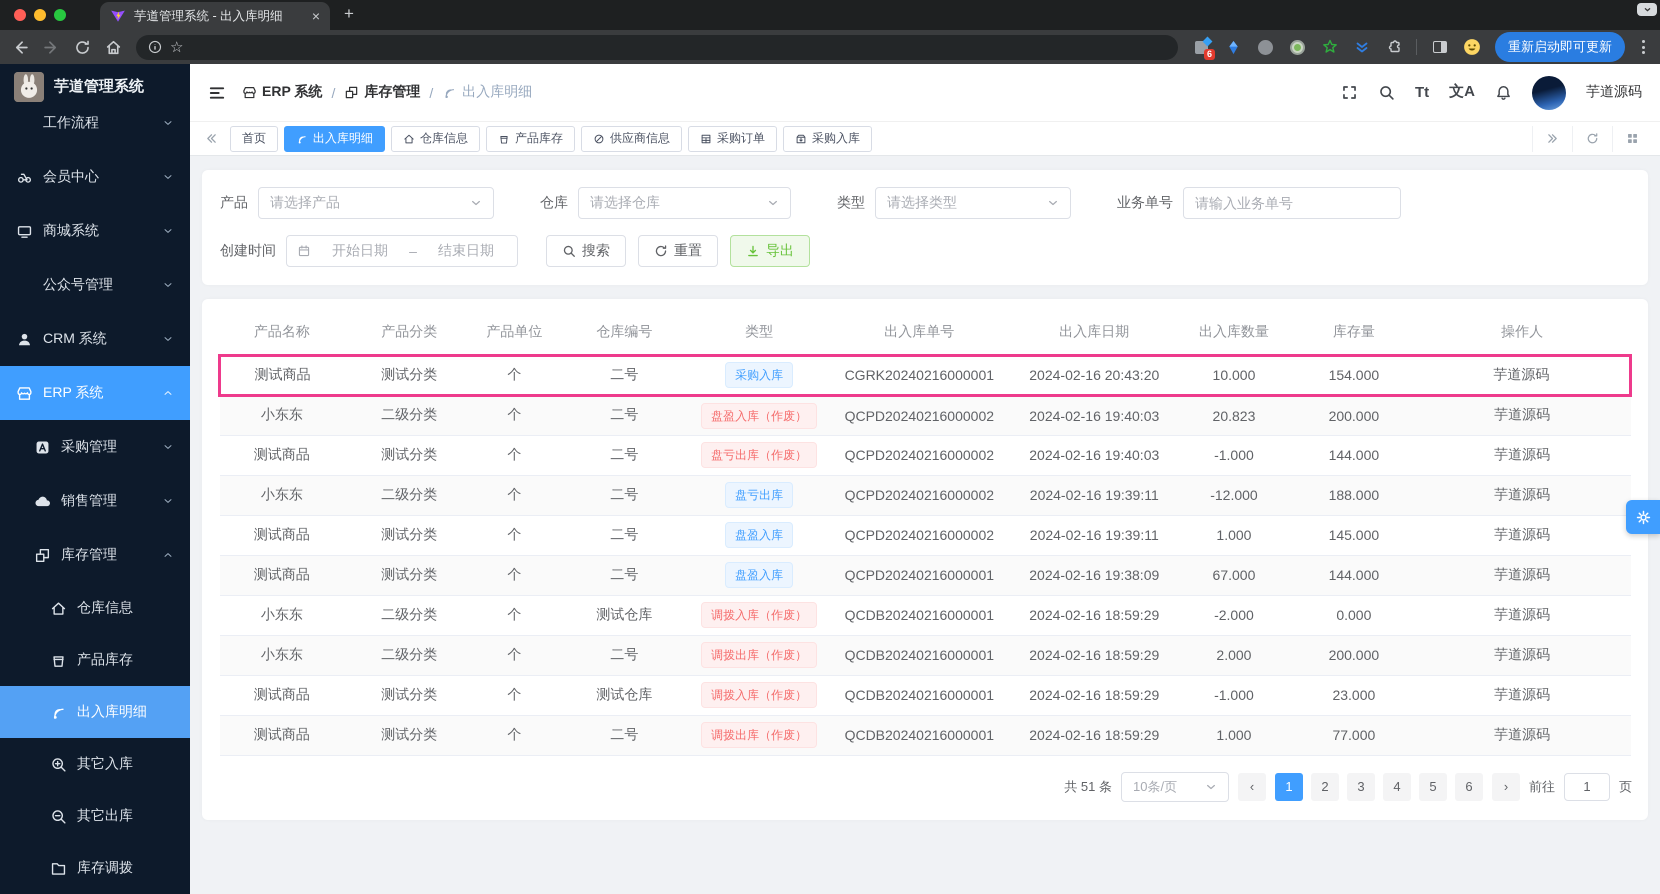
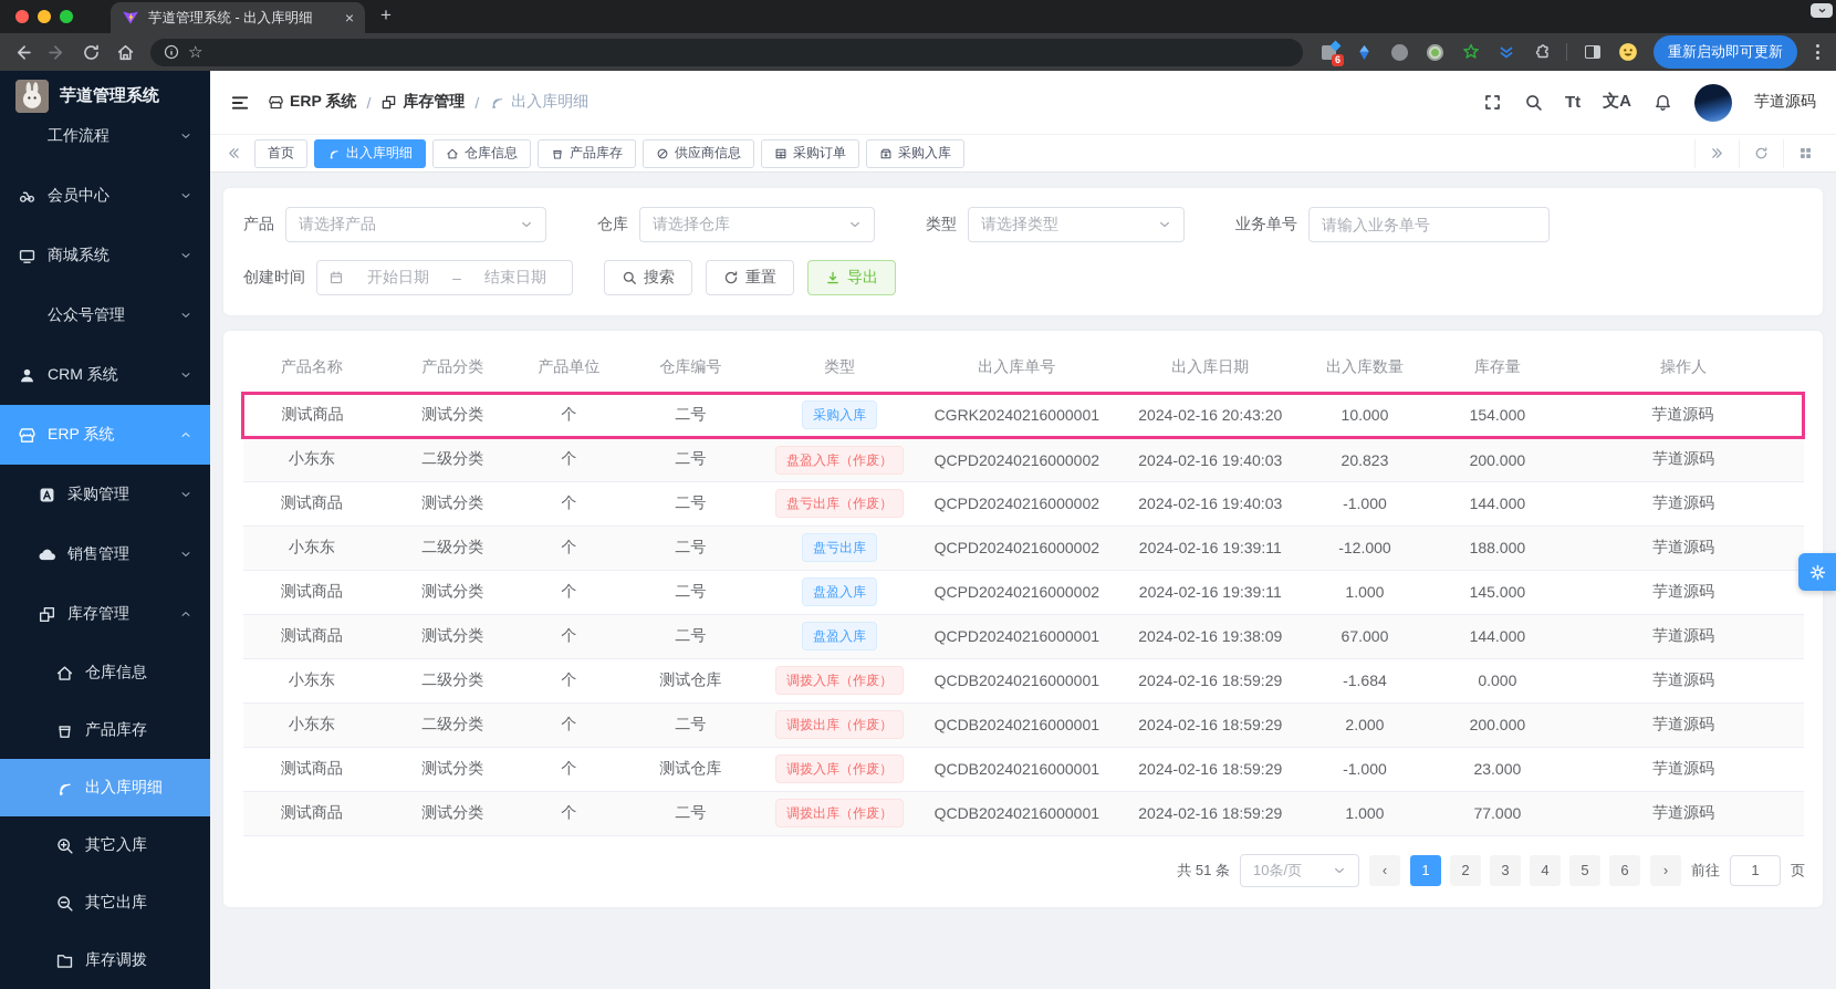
  芋道管理系统 - 出入库明细
  ×
  +
  ☆
  6
  重新启动即可更新
  芋道管理系统
  工作流程
  会员中心
  商城系统
  公众号管理
  CRM 系统
  ERP 系统
  采购管理
  销售管理
  库存管理
  仓库信息
  产品库存
  出入库明细
  其它入库
  其它出库
  库存调拨
  ERP 系统
  /
  库存管理
  /
  出入库明细
  Tt
  文A
  芋道源码
  首页
  出入库明细
  仓库信息
  产品库存
  供应商信息
  采购订单
  采购入库
  产品
  请选择产品
  仓库
  请选择仓库
  类型
  请选择类型
  业务单号
  请输入业务单号
  创建时间
  开始日期
  –
  结束日期
  搜索
  重置
  导出
  产品名称	产品分类	产品单位	仓库编号	类型	出入库单号	出入库日期	出入库数量	库存量	操作人
  测试商品	测试分类	个	二号	采购入库	CGRK20240216000001	2024-02-16 20:43:20	10.000	154.000	芋道源码
  小东东	二级分类	个	二号	盘盈入库（作废）	QCPD20240216000002	2024-02-16 19:40:03	20.823	200.000	芋道源码
  测试商品	测试分类	个	二号	盘亏出库（作废）	QCPD20240216000002	2024-02-16 19:40:03	-1.000	144.000	芋道源码
  小东东	二级分类	个	二号	盘亏出库	QCPD20240216000002	2024-02-16 19:39:11	-12.000	188.000	芋道源码
  测试商品	测试分类	个	二号	盘盈入库	QCPD20240216000002	2024-02-16 19:39:11	1.000	145.000	芋道源码
  测试商品	测试分类	个	二号	盘盈入库	QCPD20240216000001	2024-02-16 19:38:09	67.000	144.000	芋道源码
- 小东东	二级分类	个	测试仓库	调拨入库（作废）	QCDB20240216000001	2024-02-16 18:59:29	-2.000	0.000	芋道源码
+ 小东东	二级分类	个	测试仓库	调拨入库（作废）	QCDB20240216000001	2024-02-16 18:59:29	-1.684	0.000	芋道源码
  小东东	二级分类	个	二号	调拨出库（作废）	QCDB20240216000001	2024-02-16 18:59:29	2.000	200.000	芋道源码
  测试商品	测试分类	个	测试仓库	调拨入库（作废）	QCDB20240216000001	2024-02-16 18:59:29	-1.000	23.000	芋道源码
  测试商品	测试分类	个	二号	调拨出库（作废）	QCDB20240216000001	2024-02-16 18:59:29	1.000	77.000	芋道源码
  共 51 条
  10条/页
  ‹
  1
  2
  3
  4
  5
  6
  ›
  前往
  1
  页
